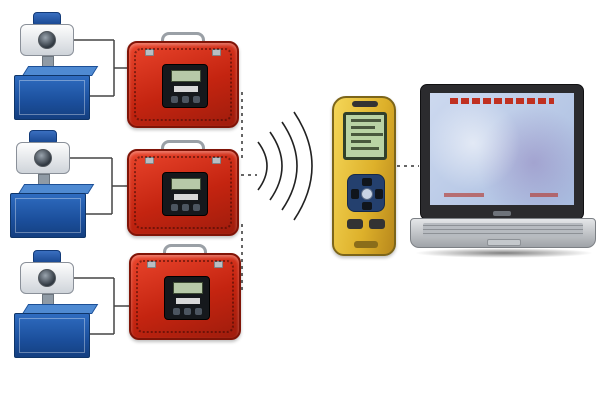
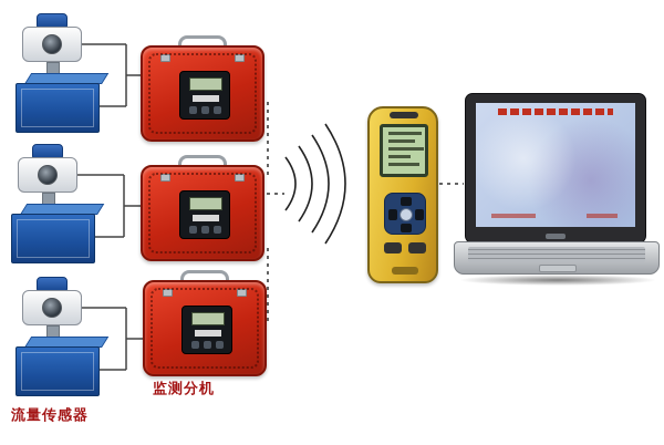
+ 流量传感器
+ 监测分机
